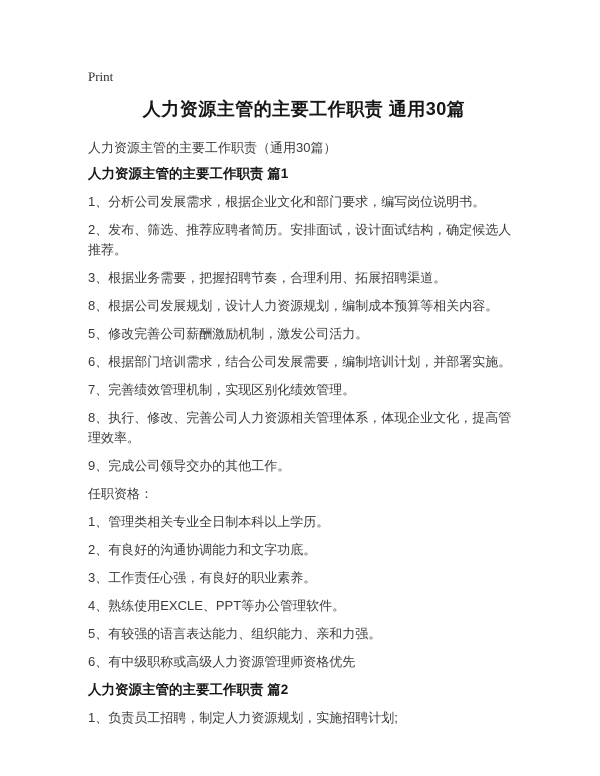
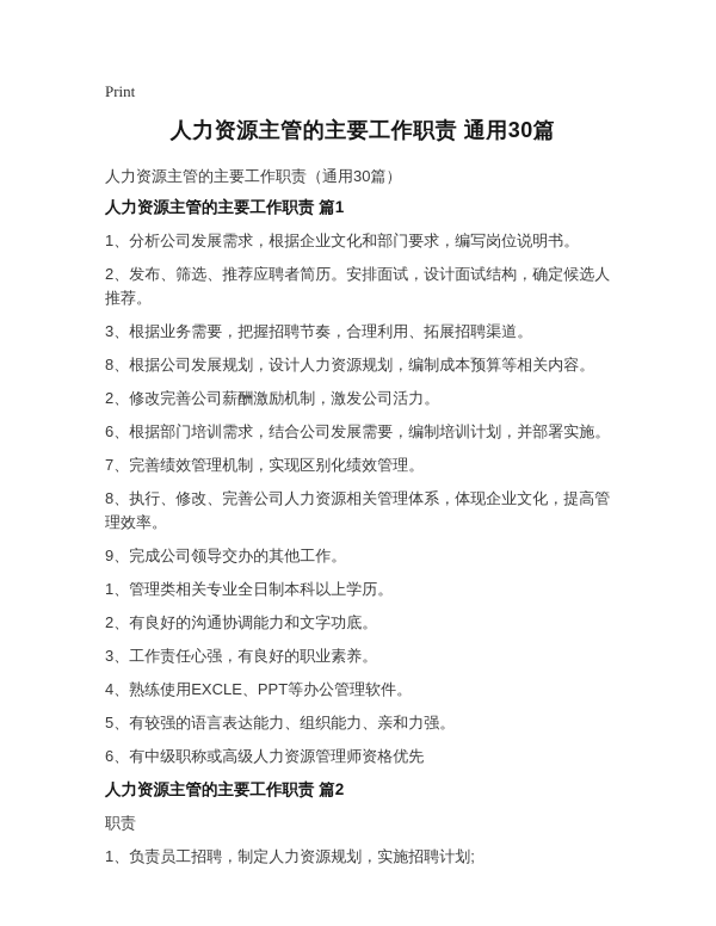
  Print
  人力资源主管的主要工作职责 通用30篇
  人力资源主管的主要工作职责（通用30篇）
  人力资源主管的主要工作职责 篇1
  1、分析公司发展需求，根据企业文化和部门要求，编写岗位说明书。
  2、发布、筛选、推荐应聘者简历。安排面试，设计面试结构，确定候选人推荐。
  3、根据业务需要，把握招聘节奏，合理利用、拓展招聘渠道。
  8、根据公司发展规划，设计人力资源规划，编制成本预算等相关内容。
- 5、修改完善公司薪酬激励机制，激发公司活力。
+ 2、修改完善公司薪酬激励机制，激发公司活力。
  6、根据部门培训需求，结合公司发展需要，编制培训计划，并部署实施。
  7、完善绩效管理机制，实现区别化绩效管理。
  8、执行、修改、完善公司人力资源相关管理体系，体现企业文化，提高管理效率。
  9、完成公司领导交办的其他工作。
- 任职资格：
  1、管理类相关专业全日制本科以上学历。
  2、有良好的沟通协调能力和文字功底。
  3、工作责任心强，有良好的职业素养。
  4、熟练使用EXCLE、PPT等办公管理软件。
  5、有较强的语言表达能力、组织能力、亲和力强。
  6、有中级职称或高级人力资源管理师资格优先
  人力资源主管的主要工作职责 篇2
+ 职责
  1、负责员工招聘，制定人力资源规划，实施招聘计划;
